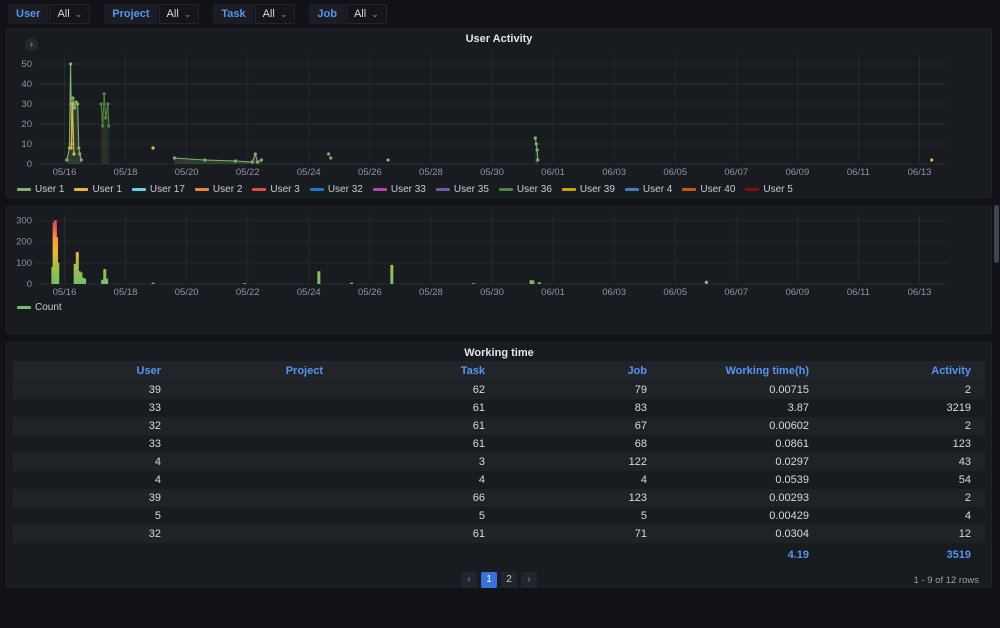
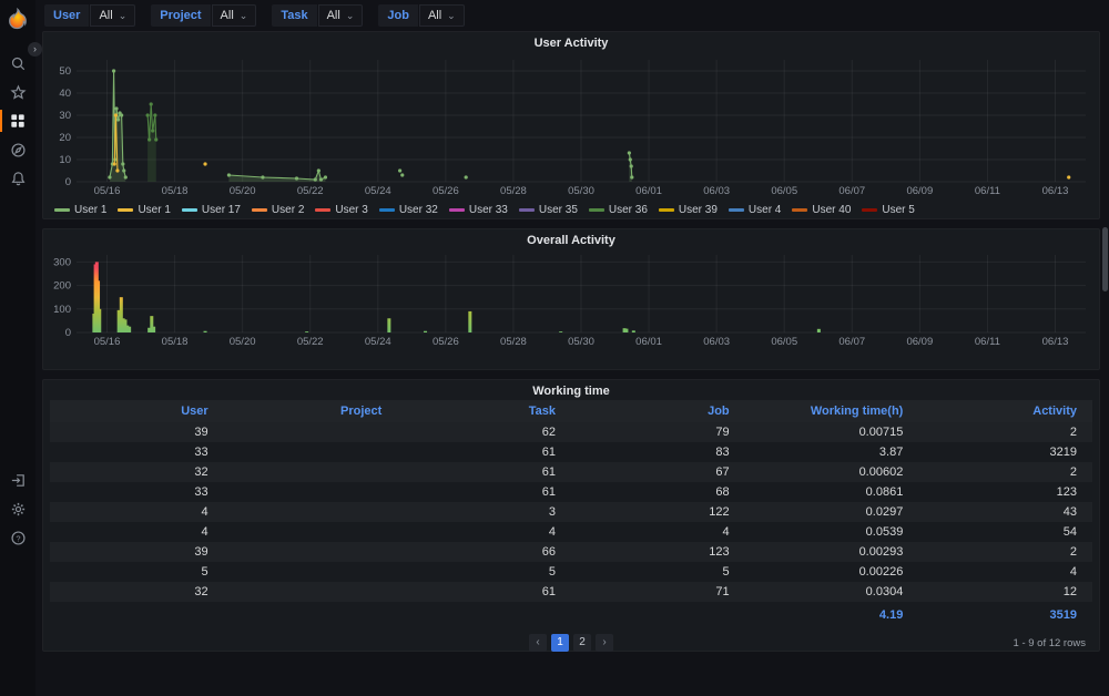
+ ?
  ›
  User
  All
  ⌄
  Project
  All
  ⌄
  Task
  All
  ⌄
  Job
  All
  ⌄
  User Activity
  05/16
  05/18
  05/20
  05/22
  05/24
  05/26
  05/28
  05/30
  06/01
  06/03
  06/05
  06/07
  06/09
  06/11
  06/13
  0
  10
  20
  30
  40
  50
  User 1
  User 1
  User 17
  User 2
  User 3
  User 32
  User 33
  User 35
  User 36
  User 39
  User 4
  User 40
  User 5
+ Overall Activity
  05/16
  05/18
  05/20
  05/22
  05/24
  05/26
  05/28
  05/30
  06/01
  06/03
  06/05
  06/07
  06/09
  06/11
  06/13
  0
  100
  200
  300
- Count
  Working time
  User
  Project
  Task
  Job
  Working time(h)
  Activity
  39
  62
  79
  0.00715
  2
  33
  61
  83
  3.87
  3219
  32
  61
  67
  0.00602
  2
  33
  61
  68
  0.0861
  123
  4
  3
  122
  0.0297
  43
  4
  4
  4
  0.0539
  54
  39
  66
  123
  0.00293
  2
  5
  5
  5
- 0.00429
+ 0.00226
  4
  32
  61
  71
  0.0304
  12
  4.19
  3519
  ‹
  1
  2
  ›
  1 - 9 of 12 rows
